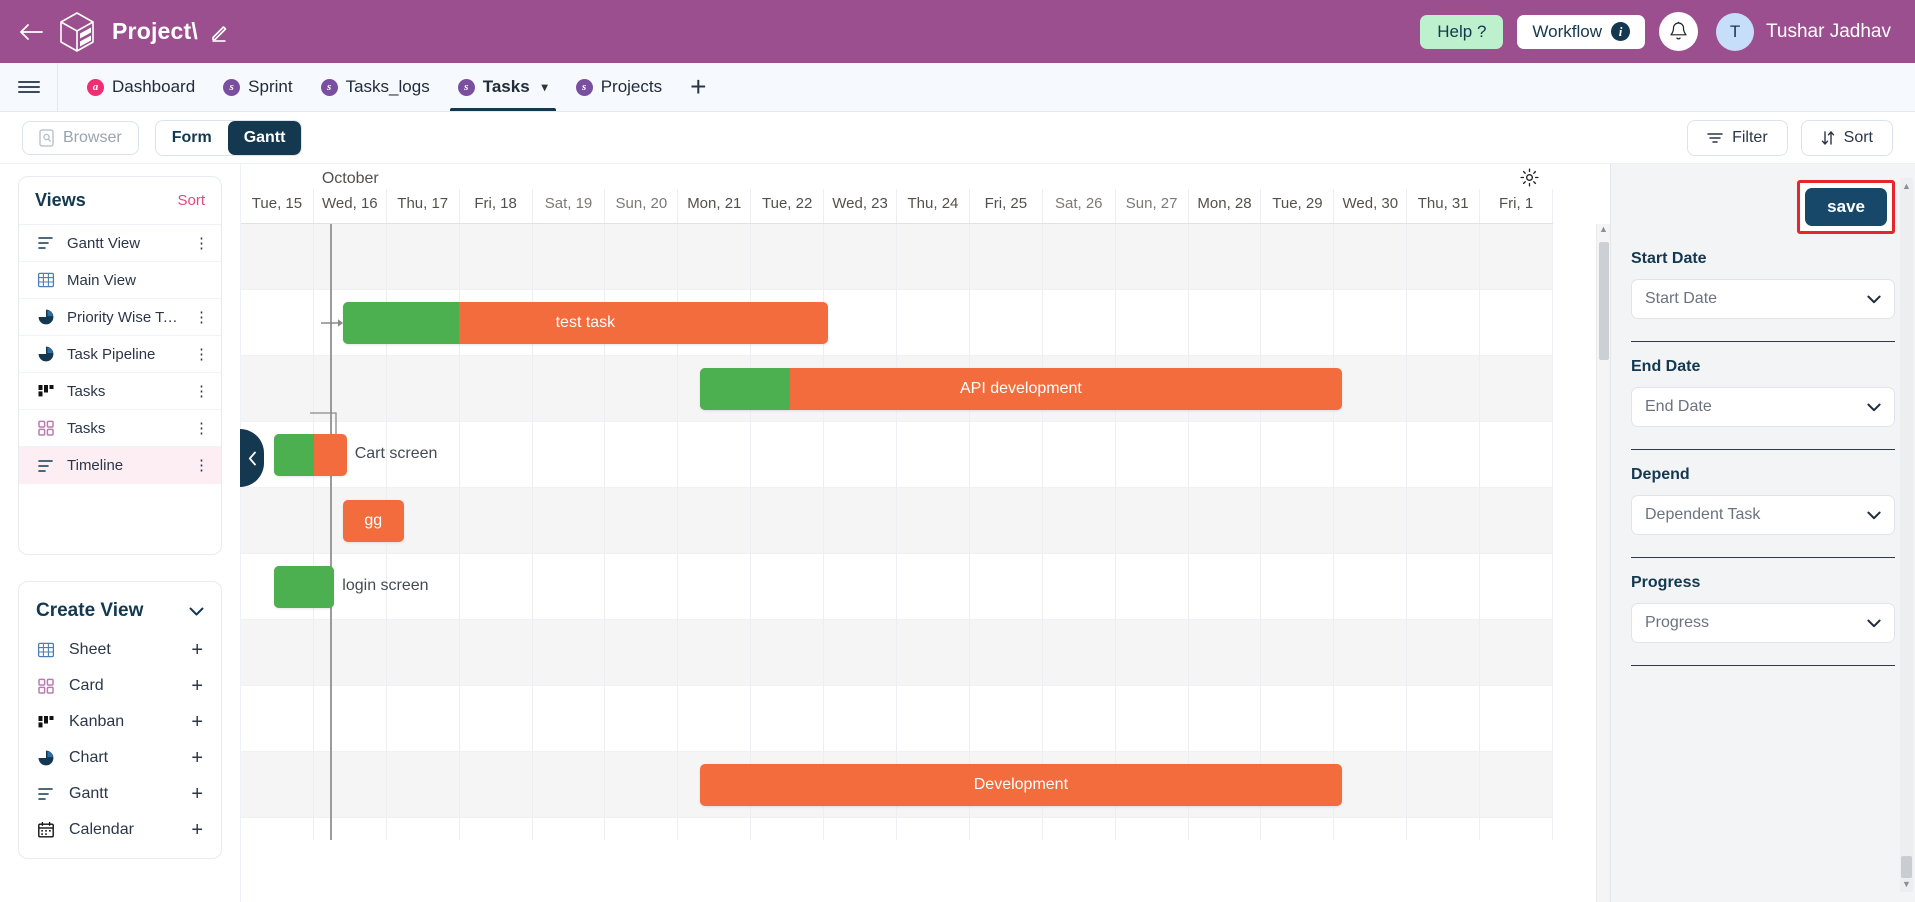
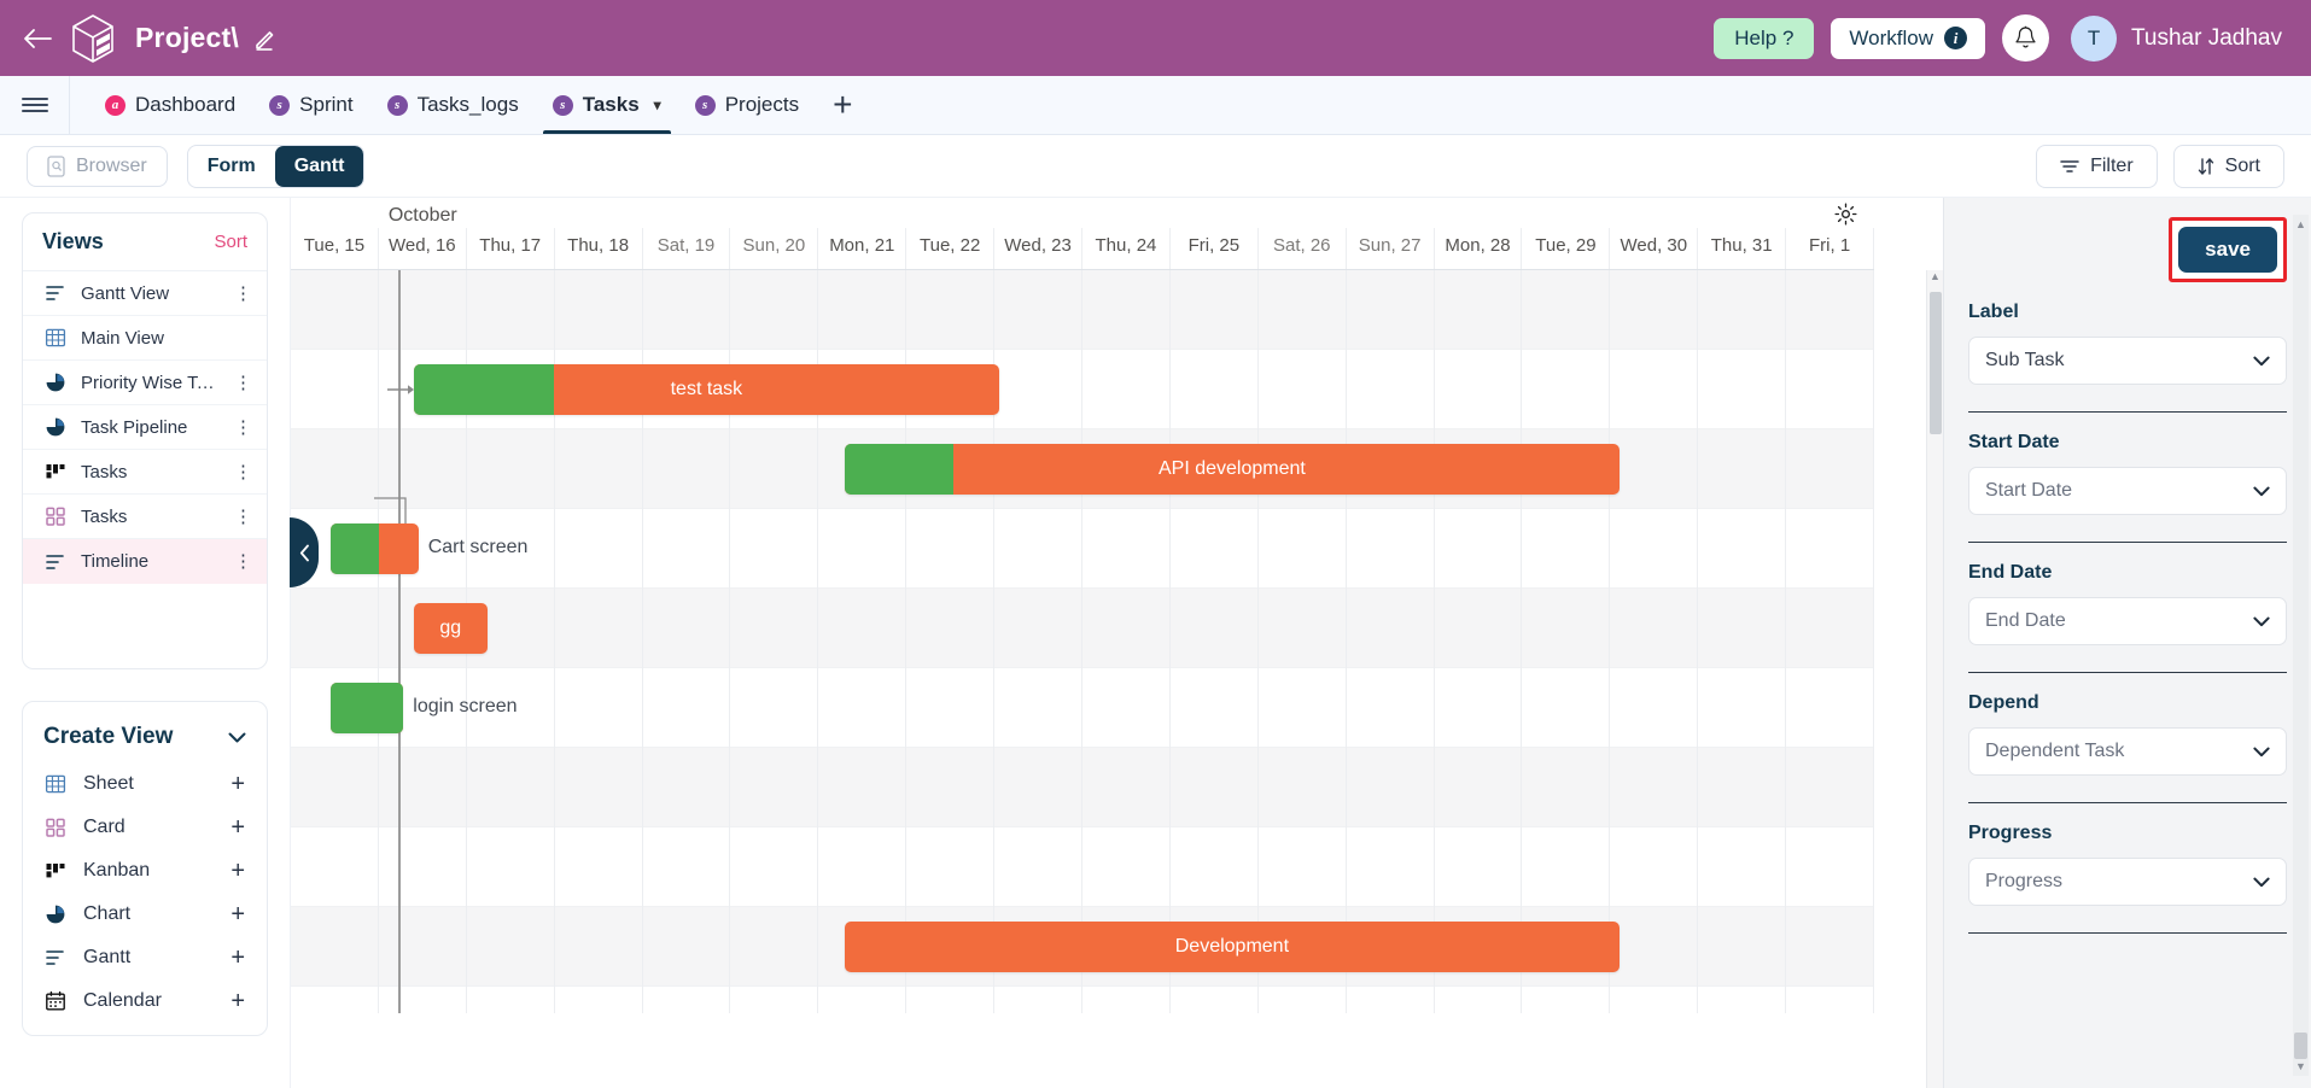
  Project\
  Help ?
  Workflow
  i
  T
  Tushar Jadhav
  a
  Dashboard
  s
  Sprint
  s
  Tasks_logs
  s
  Tasks
  ▾
  s
  Projects
  +
  Browser
  Form
  Gantt
  Filter
  Sort
  Views
  Sort
  Gantt View
  ⋮
  Main View
  Priority Wise Ta…
  ⋮
  Task Pipeline
  ⋮
  Tasks
  ⋮
  Tasks
  ⋮
  Timeline
  ⋮
  Create View
  Sheet
  +
  Card
  +
  Kanban
  +
  Chart
  +
  Gantt
  +
  Calendar
  +
  October
  Tue, 15
  Wed, 16
  Thu, 17
- Fri, 18
+ Thu, 18
  Sat, 19
  Sun, 20
  Mon, 21
  Tue, 22
  Wed, 23
  Thu, 24
  Fri, 25
  Sat, 26
  Sun, 27
  Mon, 28
  Tue, 29
  Wed, 30
  Thu, 31
  Fri, 1
  test task
  API development
  Cart screen
  gg
  login screen
  Development
  ▲
  save
+ Label
+ Sub Task
  Start Date
  Start Date
  End Date
  End Date
  Depend
  Dependent Task
  Progress
  Progress
  ▲
  ▼
